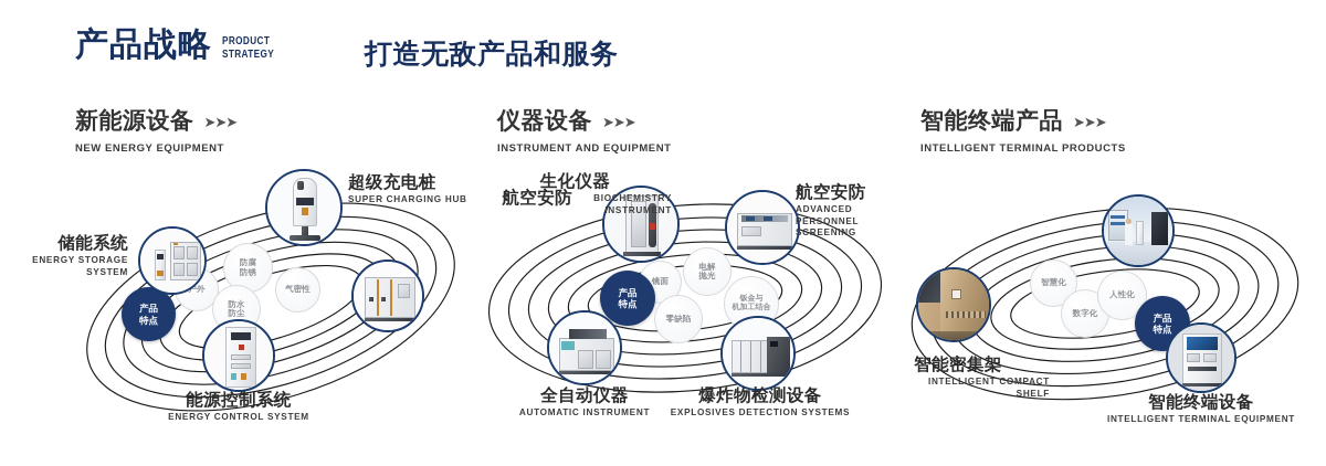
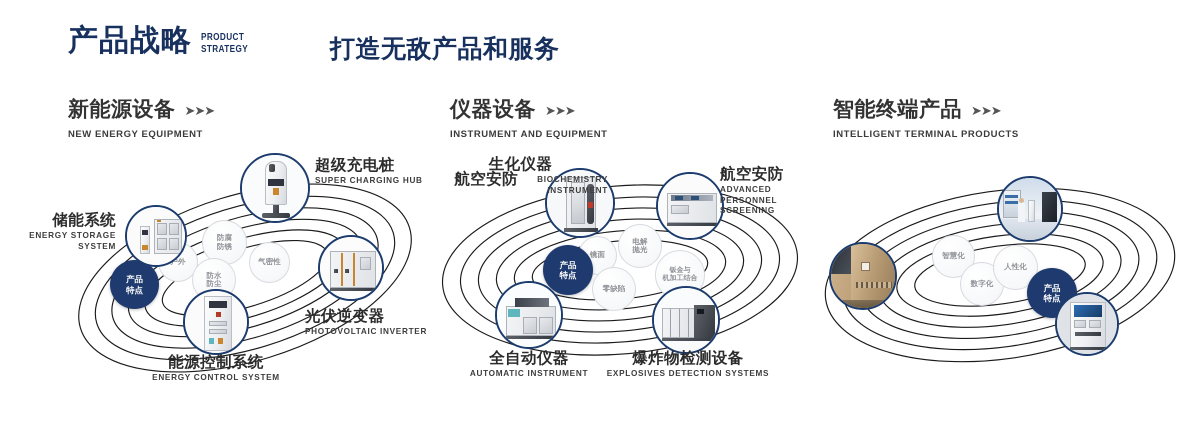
  产品战略
  PRODUCT
  STRATEGY
  打造无敌产品和服务
  新能源设备
  ➤➤➤
  NEW ENERGY EQUIPMENT
  仪器设备
  ➤➤➤
  INSTRUMENT AND EQUIPMENT
  智能终端产品
  ➤➤➤
  INTELLIGENT TERMINAL PRODUCTS
  防腐
  防锈
  防水
  防尘
  气密性
  产品
  特点
  储能系统
  ENERGY STORAGE SYSTEM
  超级充电桩
  SUPER CHARGING HUB
+ 光伏逆变器
+ PHOTOVOLTAIC INVERTER
  能源控制系统
  ENERGY CONTROL SYSTEM
  镜面
  电解
  抛光
  钣金与
  机加工结合
  零缺陷
  产品
  特点
  生化仪器
  BIOCHEMISTRY INSTRUMENT
  航空安防
  航空安防
  ADVANCED PERSONNEL SCREENING
  全自动仪器
  AUTOMATIC INSTRUMENT
  爆炸物检测设备
  EXPLOSIVES DETECTION SYSTEMS
  智慧化
  数字化
  人性化
  产品
- 智能密集架
- INTELLIGENT COMPACT SHELF
- 智能终端设备
- INTELLIGENT TERMINAL EQUIPMENT
